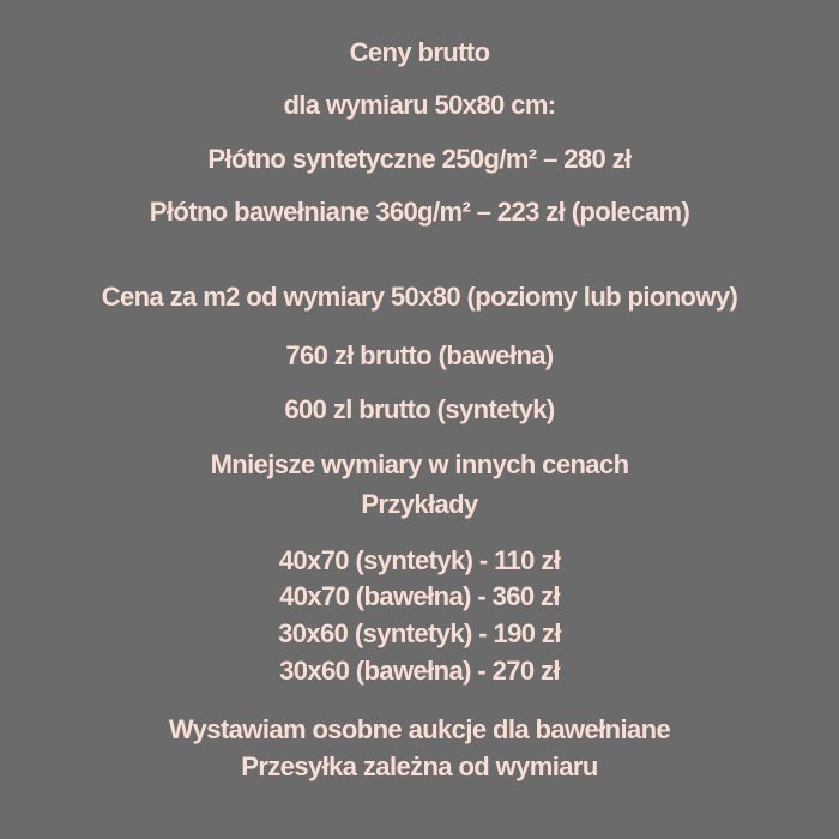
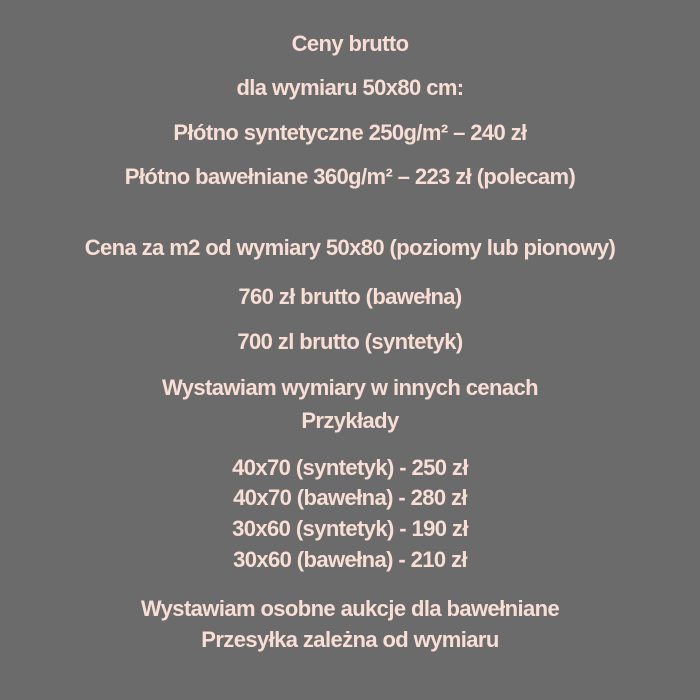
  Ceny brutto
  dla wymiaru 50x80 cm:
- Płótno syntetyczne 250g/m² – 280 zł
+ Płótno syntetyczne 250g/m² – 240 zł
  Płótno bawełniane 360g/m² – 223 zł (polecam)
  Cena za m2 od wymiary 50x80 (poziomy lub pionowy)
  760 zł brutto (bawełna)
- 600 zl brutto (syntetyk)
+ 700 zl brutto (syntetyk)
- Mniejsze wymiary w innych cenach
+ Wystawiam wymiary w innych cenach
  Przykłady
- 40x70 (syntetyk) - 110 zł
+ 40x70 (syntetyk) - 250 zł
- 40x70 (bawełna) - 360 zł
+ 40x70 (bawełna) - 280 zł
  30x60 (syntetyk) - 190 zł
- 30x60 (bawełna) - 270 zł
+ 30x60 (bawełna) - 210 zł
  Wystawiam osobne aukcje dla bawełniane
  Przesyłka zależna od wymiaru
